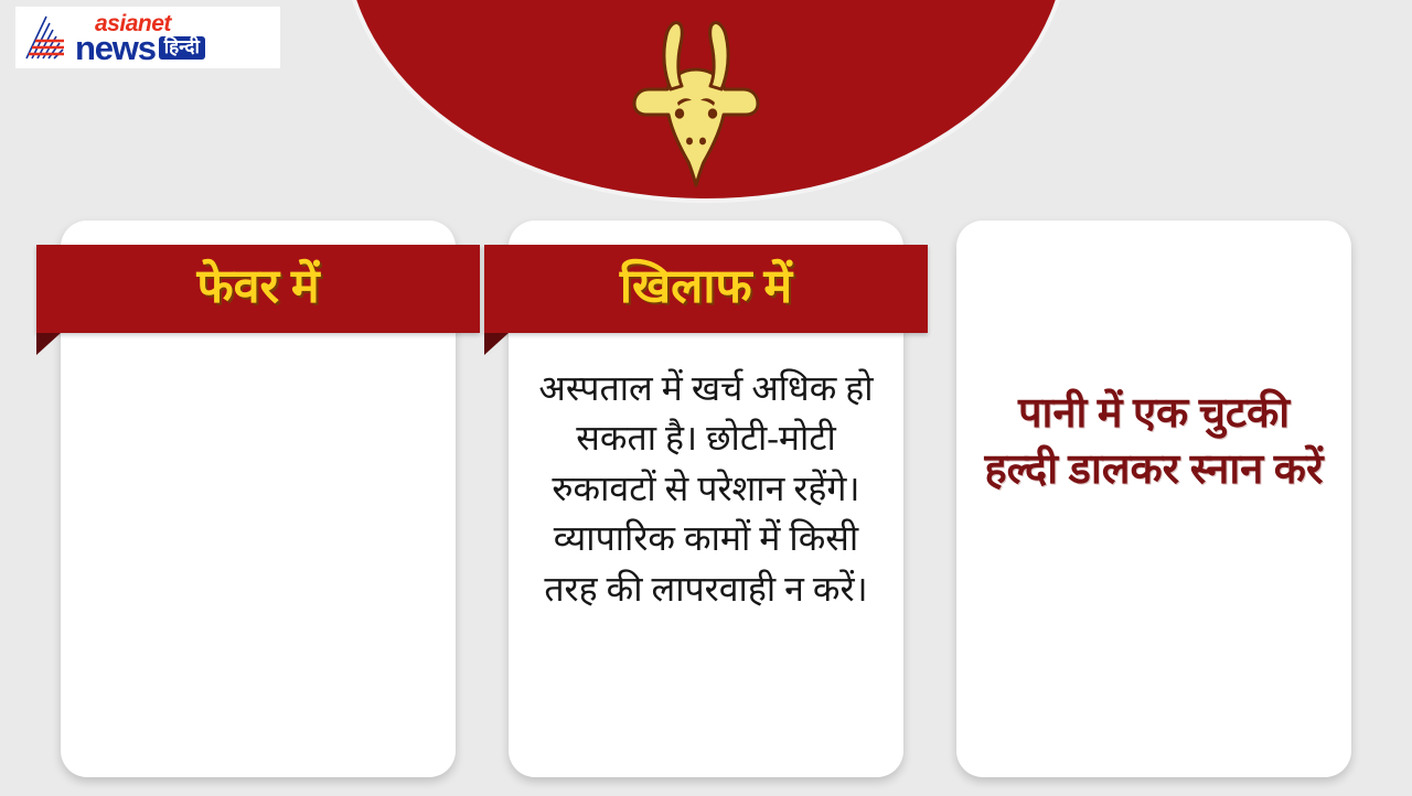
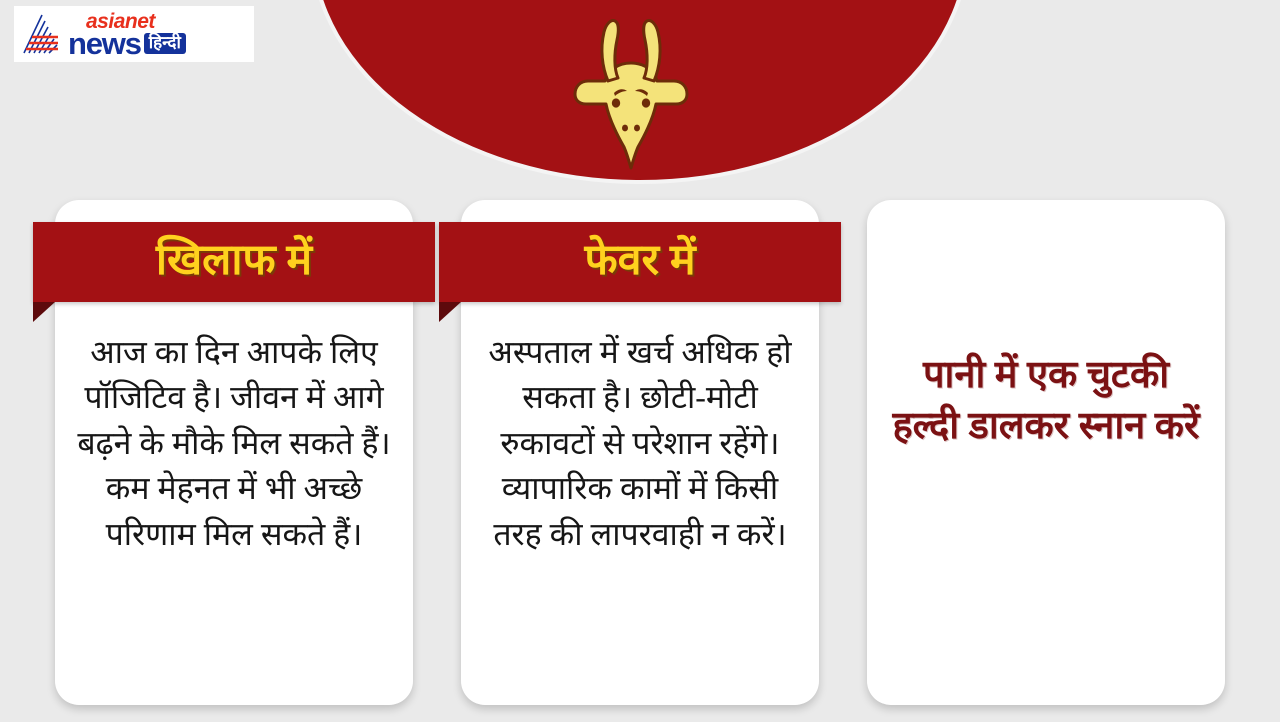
  asianet
  news
  हिन्दी
- फेवर में
+ खिलाफ में
+ आज का दिन आपके लिए पॉजिटिव है। जीवन में आगे बढ़ने के मौके मिल सकते हैं। कम मेहनत में भी अच्छे परिणाम मिल सकते हैं।
- खिलाफ में
+ फेवर में
  अस्पताल में खर्च अधिक हो सकता है। छोटी-मोटी रुकावटों से परेशान रहेंगे। व्यापारिक कामों में किसी तरह की लापरवाही न करें।
  पानी में एक चुटकी हल्दी डालकर स्नान करें
